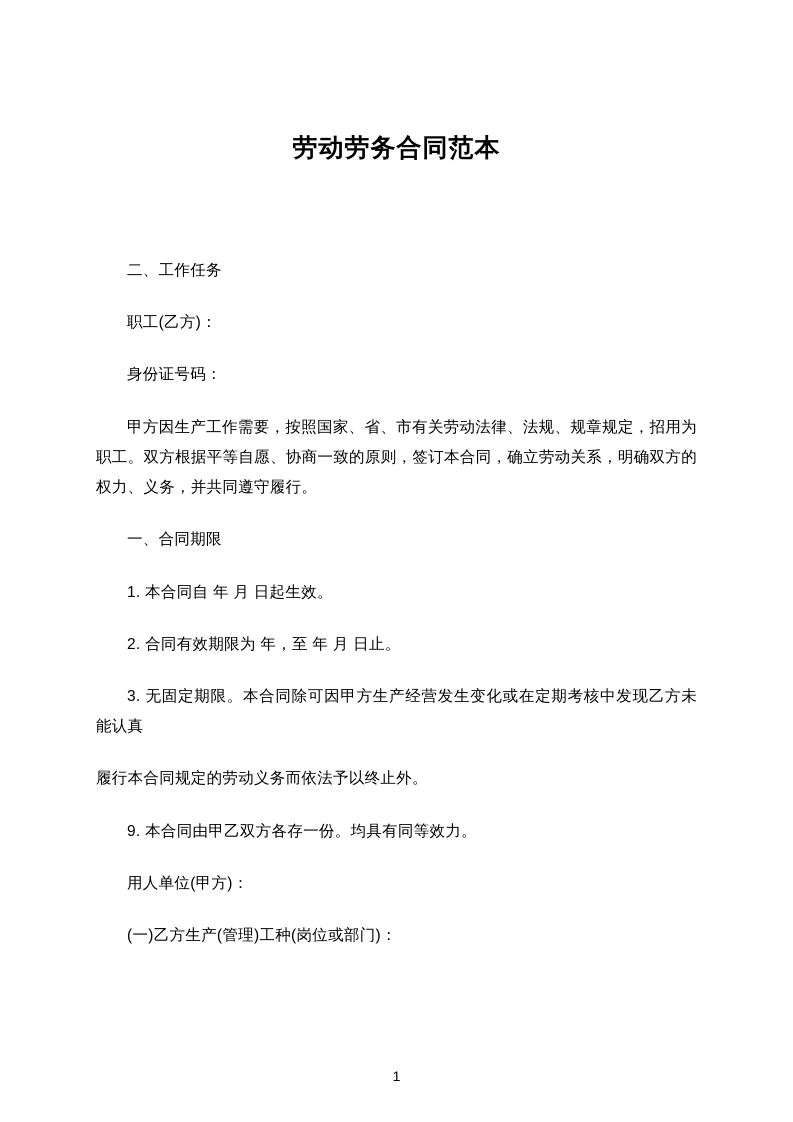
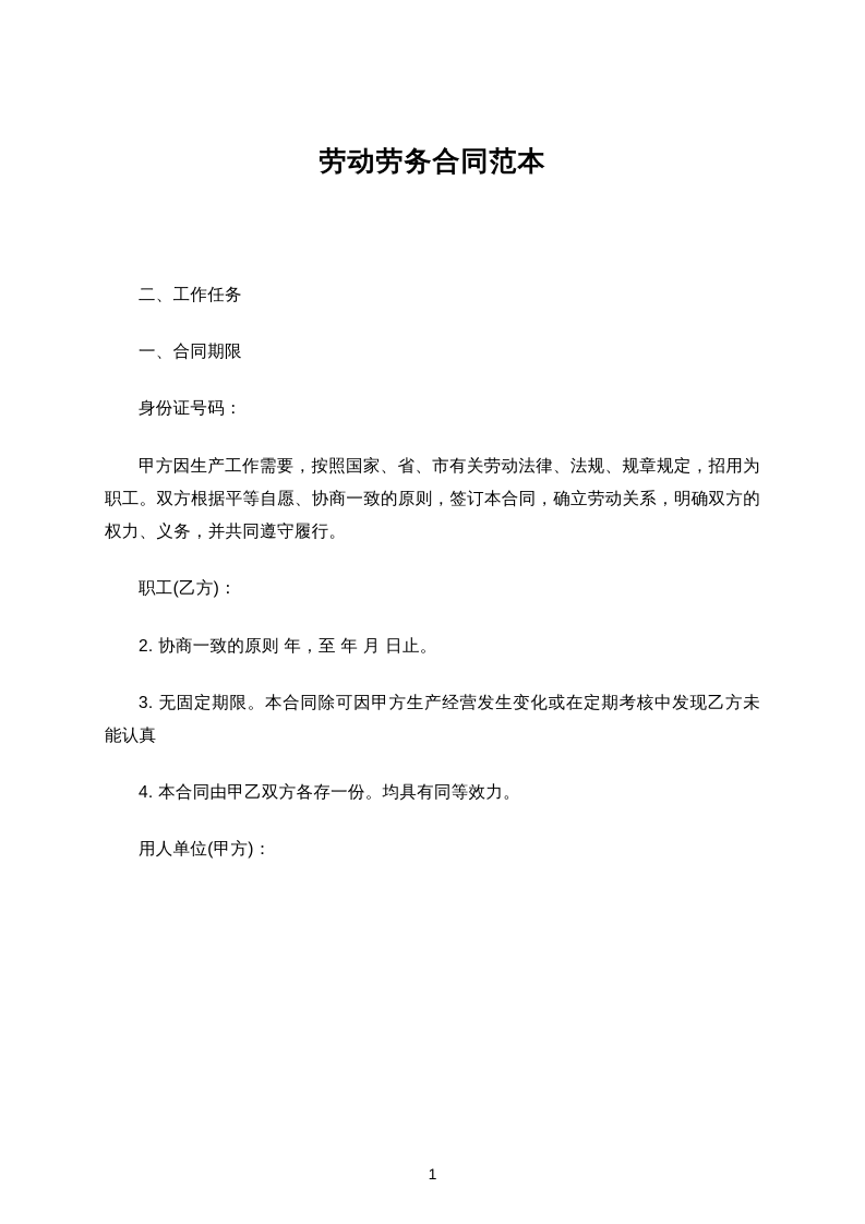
  劳动劳务合同范本
  二、工作任务
- 职工(乙方)：
+ 一、合同期限
  身份证号码：
  甲方因生产工作需要，按照国家、省、市有关劳动法律、法规、规章规定，招用为职工。双方根据平等自愿、协商一致的原则，签订本合同，确立劳动关系，明确双方的权力、义务，并共同遵守履行。
- 一、合同期限
+ 职工(乙方)：
- 1. 本合同自 年 月 日起生效。
- 2. 合同有效期限为 年，至 年 月 日止。
+ 2. 协商一致的原则 年，至 年 月 日止。
  3. 无固定期限。本合同除可因甲方生产经营发生变化或在定期考核中发现乙方未能认真
- 履行本合同规定的劳动义务而依法予以终止外。
- 9. 本合同由甲乙双方各存一份。均具有同等效力。
+ 4. 本合同由甲乙双方各存一份。均具有同等效力。
  用人单位(甲方)：
- (一)乙方生产(管理)工种(岗位或部门)：
  1
